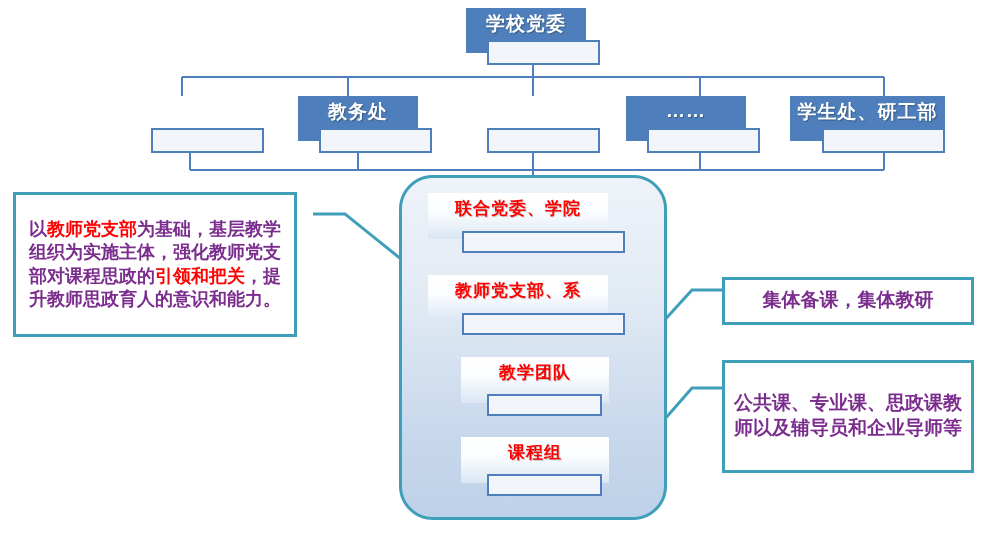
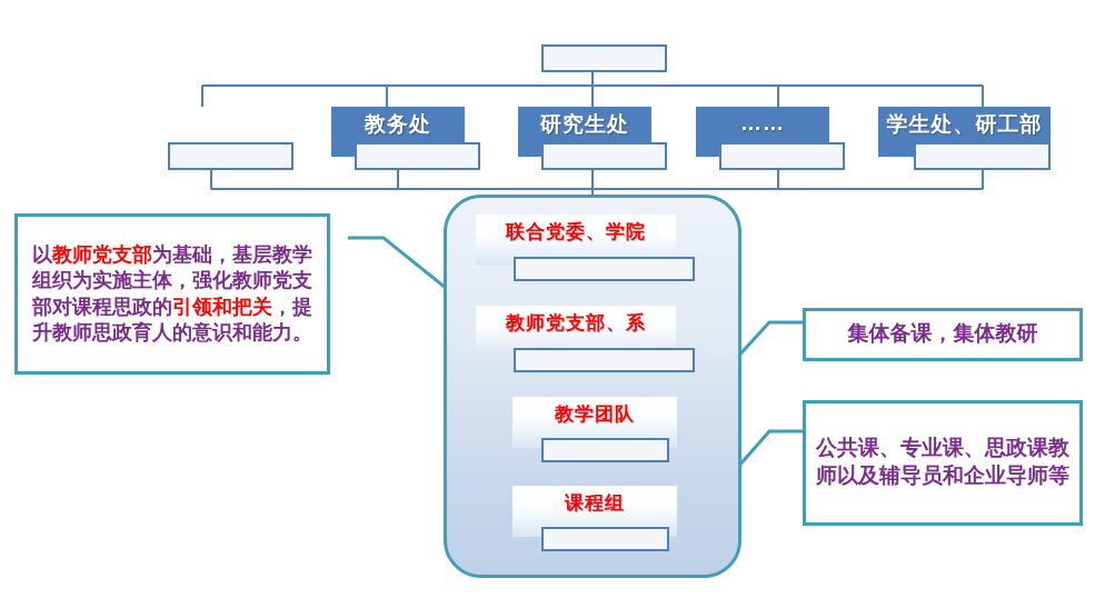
- 学校党委
  教务处
+ 研究生处
  ……
  学生处、研工部
  联合党委、学院
  教师党支部、系
  教学团队
  课程组
  以教师党支部为基础，基层教学组织为实施主体，强化教师党支部对课程思政的引领和把关，提升教师思政育人的意识和能力。
  集体备课，集体教研
  公共课、专业课、思政课教师以及辅导员和企业导师等
